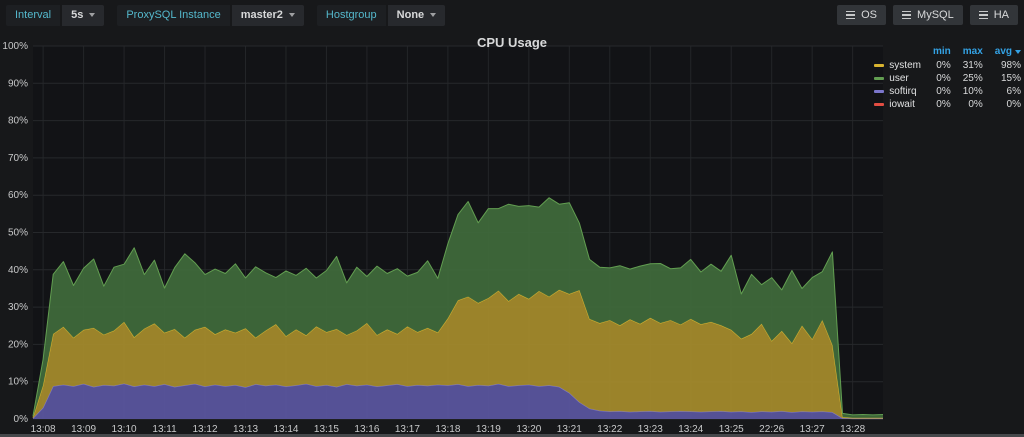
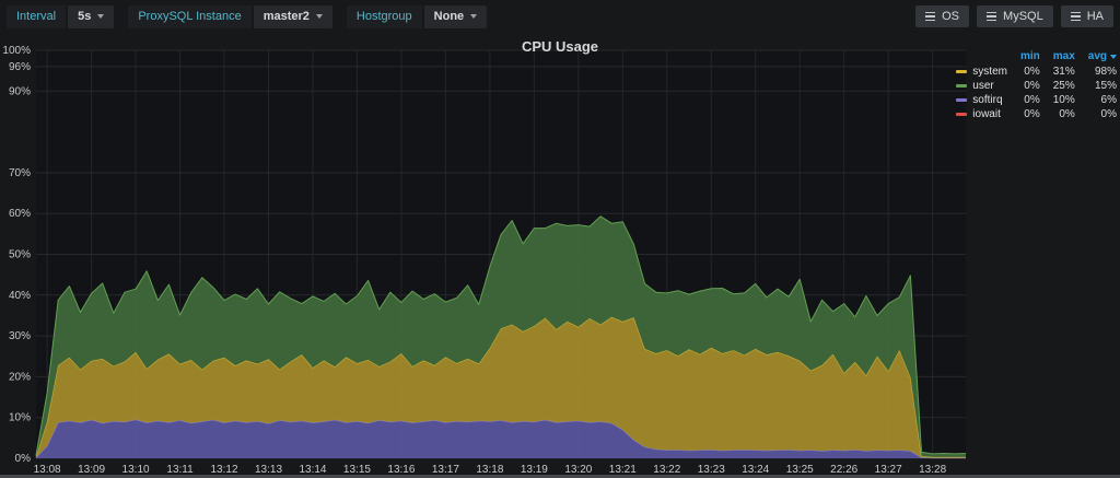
  Interval
  5s
  ProxySQL Instance
  master2
  Hostgroup
  None
  OS
  MySQL
  HA
  CPU Usage
  13:08
  13:09
  13:10
  13:11
  13:12
  13:13
  13:14
  13:15
  13:16
  13:17
  13:18
  13:19
  13:20
  13:21
  13:22
  13:23
  13:24
  13:25
  22:26
  13:27
  13:28
  0%
  10%
  20%
  30%
  40%
  50%
  60%
  70%
- 80%
+ 96%
  90%
  100%
  	min	max	avg
  system	0%	31%	98%
  user	0%	25%	15%
  softirq	0%	10%	6%
  iowait	0%	0%	0%
